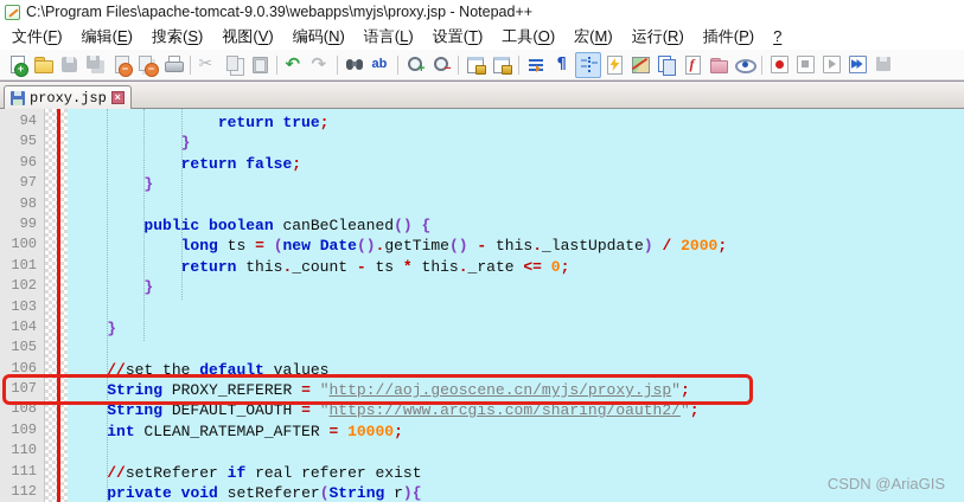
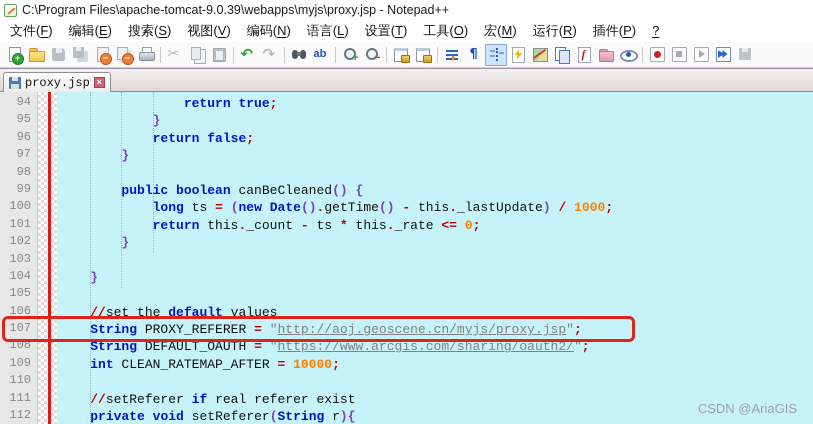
  C:\Program Files\apache-tomcat-9.0.39\webapps\myjs\proxy.jsp - Notepad++
  文件(F)
  编辑(E)
  搜索(S)
  视图(V)
  编码(N)
  语言(L)
  设置(T)
  工具(O)
  宏(M)
  运行(R)
  插件(P)
  ?
  proxy.jsp
  94
  95
  96
  97
  98
  99
  100
  101
  102
  103
  104
  105
  106
  107
  108
  109
  110
  111
  112
  return true;
  }
  return false;
  }
  public boolean canBeCleaned() {
- long ts = (new Date().getTime() - this._lastUpdate) / 2000;
+ long ts = (new Date().getTime() - this._lastUpdate) / 1000;
  return this._count - ts * this._rate <= 0;
  }
  }
  //set the default values
  String PROXY_REFERER = "http://aoj.geoscene.cn/myjs/proxy.jsp";
  String DEFAULT_OAUTH = "https://www.arcgis.com/sharing/oauth2/";
  int CLEAN_RATEMAP_AFTER = 10000;
  //setReferer if real referer exist
  private void setReferer(String r){
  CSDN @AriaGIS
